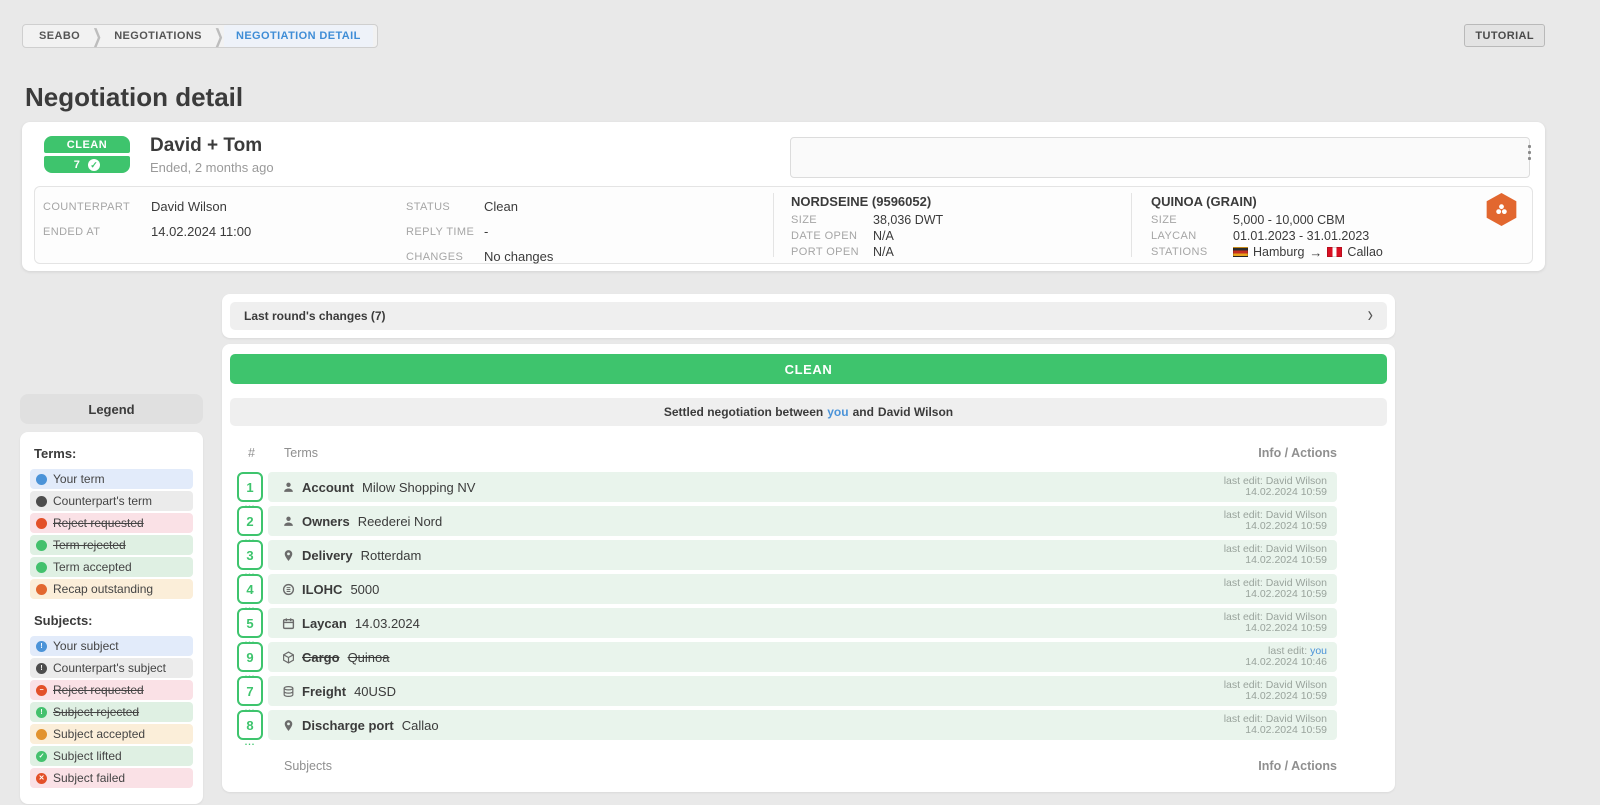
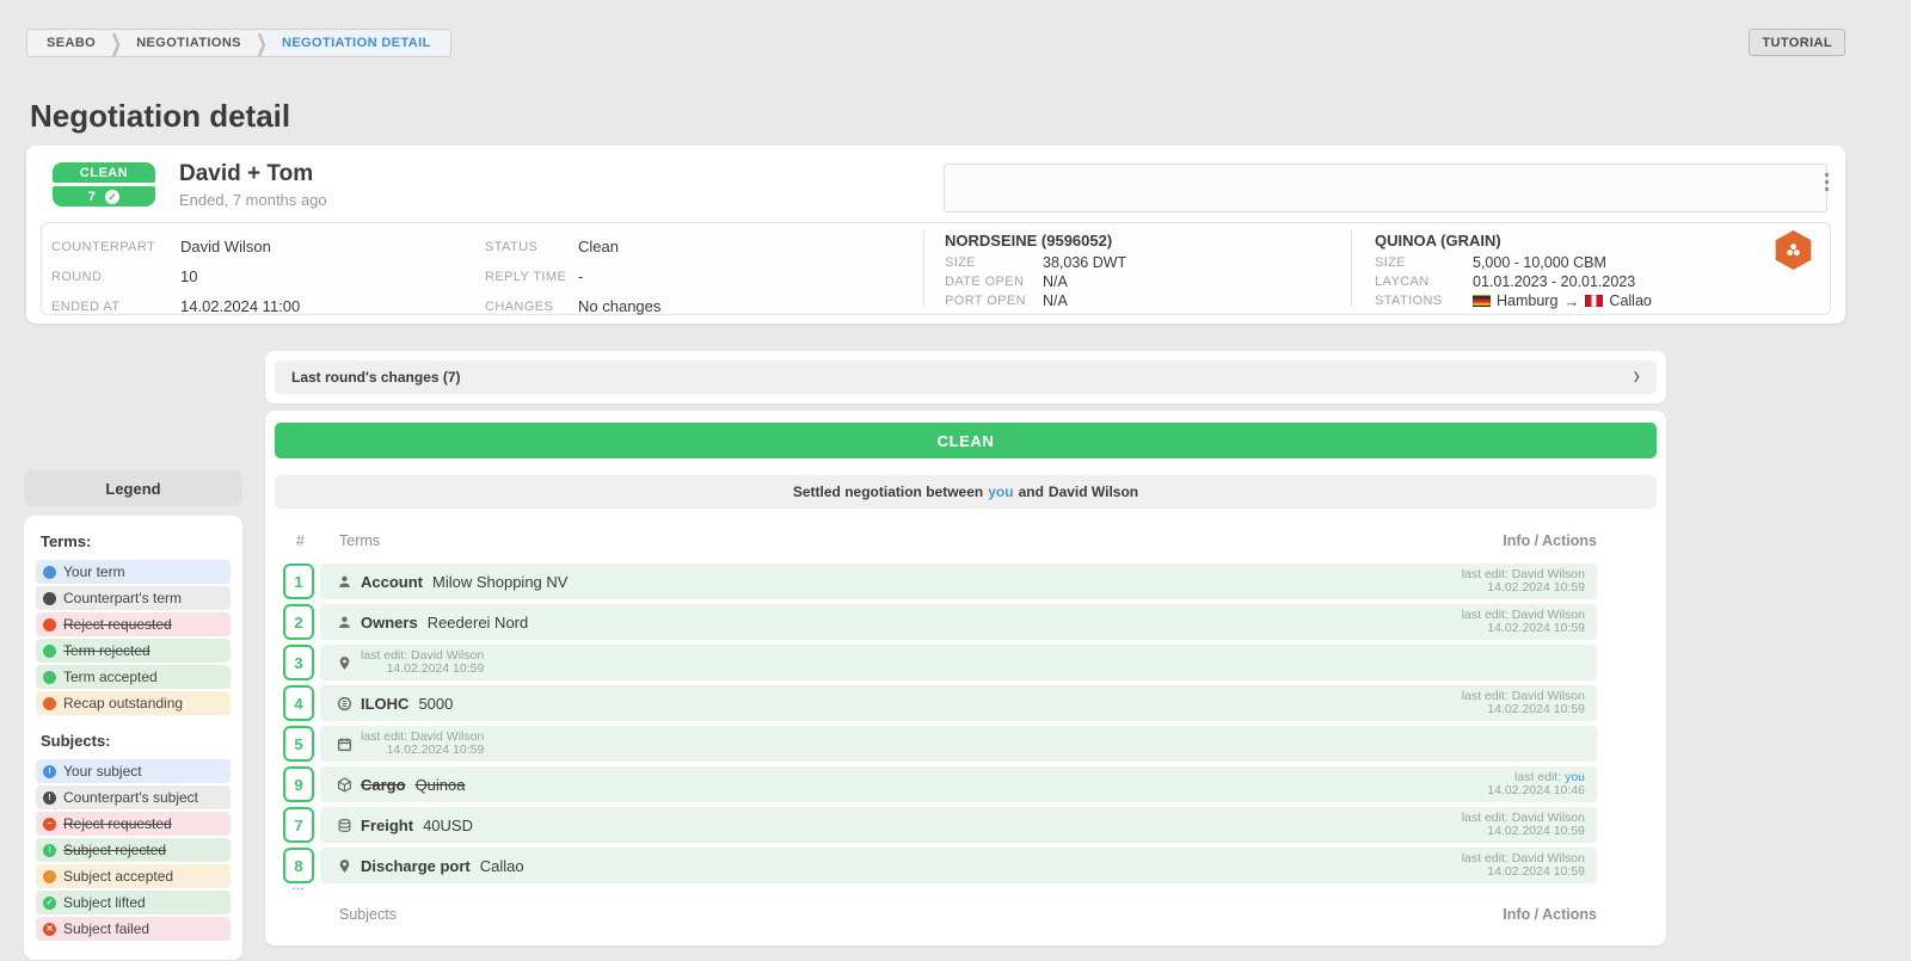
  SEABO
  ❯
  NEGOTIATIONS
  ❯
  NEGOTIATION DETAIL
  TUTORIAL
  Negotiation detail
  CLEAN
  7
  ✓
  David + Tom
- Ended, 2 months ago
+ Ended, 7 months ago
  COUNTERPART
  David Wilson
+ ROUND
+ 10
  ENDED AT
  14.02.2024 11:00
  STATUS
  Clean
  REPLY TIME
  -
  CHANGES
  No changes
  NORDSEINE (9596052)
  SIZE
  38,036 DWT
  DATE OPEN
  N/A
  PORT OPEN
  N/A
  QUINOA (GRAIN)
  SIZE
  5,000 - 10,000 CBM
  LAYCAN
- 01.01.2023 - 31.01.2023
+ 01.01.2023 - 20.01.2023
  STATIONS
  Hamburg
  →
  Callao
  Last round's changes (7)
  ›
  CLEAN
  Settled negotiation between
  you
  and
  David Wilson
  #
  Terms
  Info / Actions
  1
  ...
  Account Milow Shopping NV
  last edit: David Wilson
  14.02.2024 10:59
  2
  ...
  Owners Reederei Nord
  last edit: David Wilson
  14.02.2024 10:59
  3
  ...
- Delivery Rotterdam
  last edit: David Wilson
  14.02.2024 10:59
  4
  ...
  ILOHC 5000
  last edit: David Wilson
  14.02.2024 10:59
  5
  ...
- Laycan 14.03.2024
  last edit: David Wilson
  14.02.2024 10:59
  9
  ...
  Cargo Quinoa
  last edit: you
  14.02.2024 10:46
  7
  ...
  Freight 40USD
  last edit: David Wilson
  14.02.2024 10:59
  8
  ...
  Discharge port Callao
  last edit: David Wilson
  14.02.2024 10:59
  Subjects
  Info / Actions
  Legend
  Terms:
  Your term
  Counterpart's term
  Reject requested
  Term rejected
  Term accepted
  Recap outstanding
  Subjects:
  Your subject
  Counterpart's subject
  Reject requested
  Subject rejected
  Subject accepted
  Subject lifted
  Subject failed
